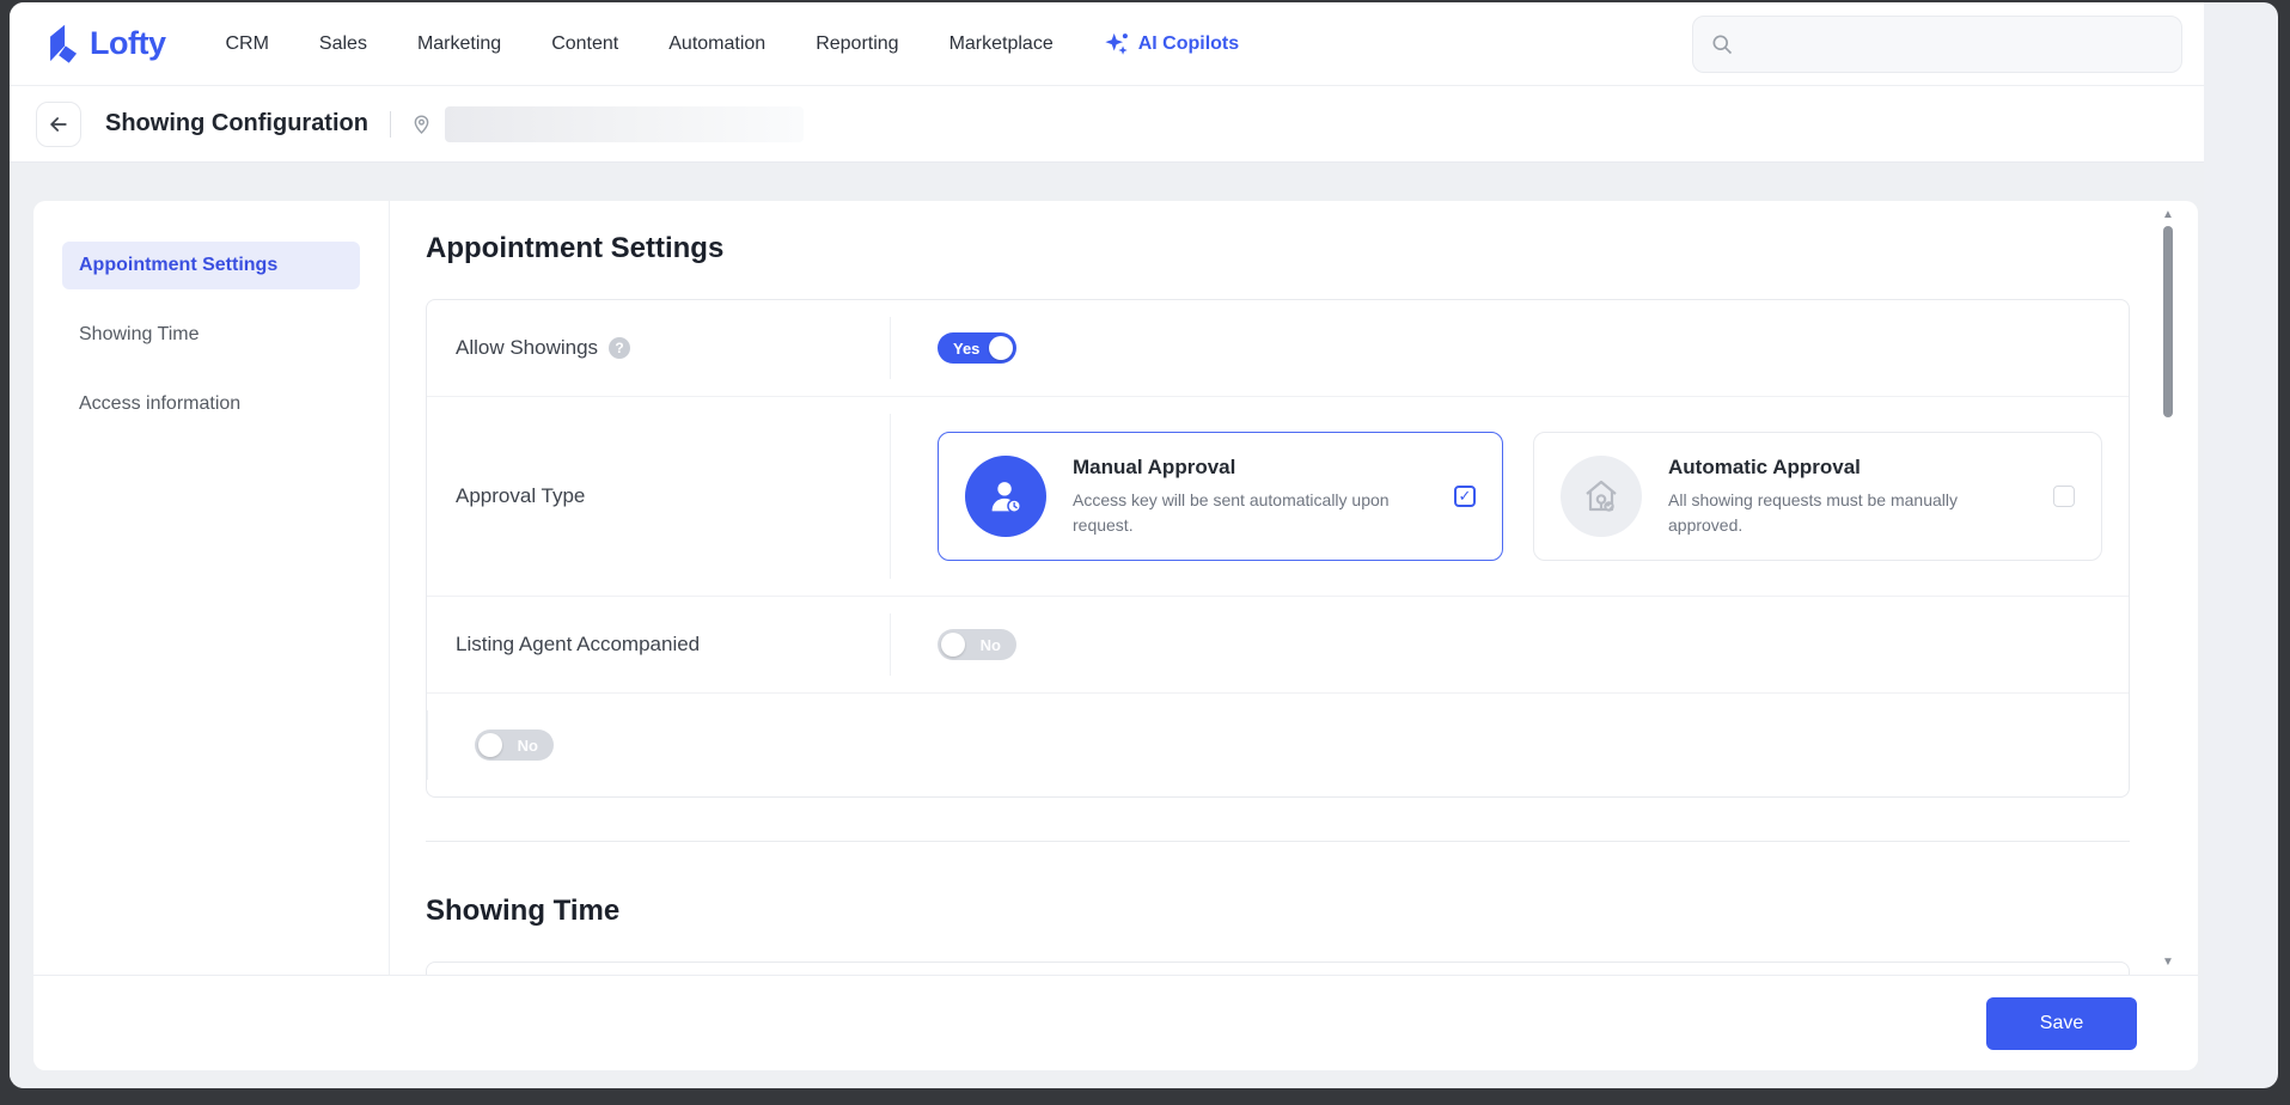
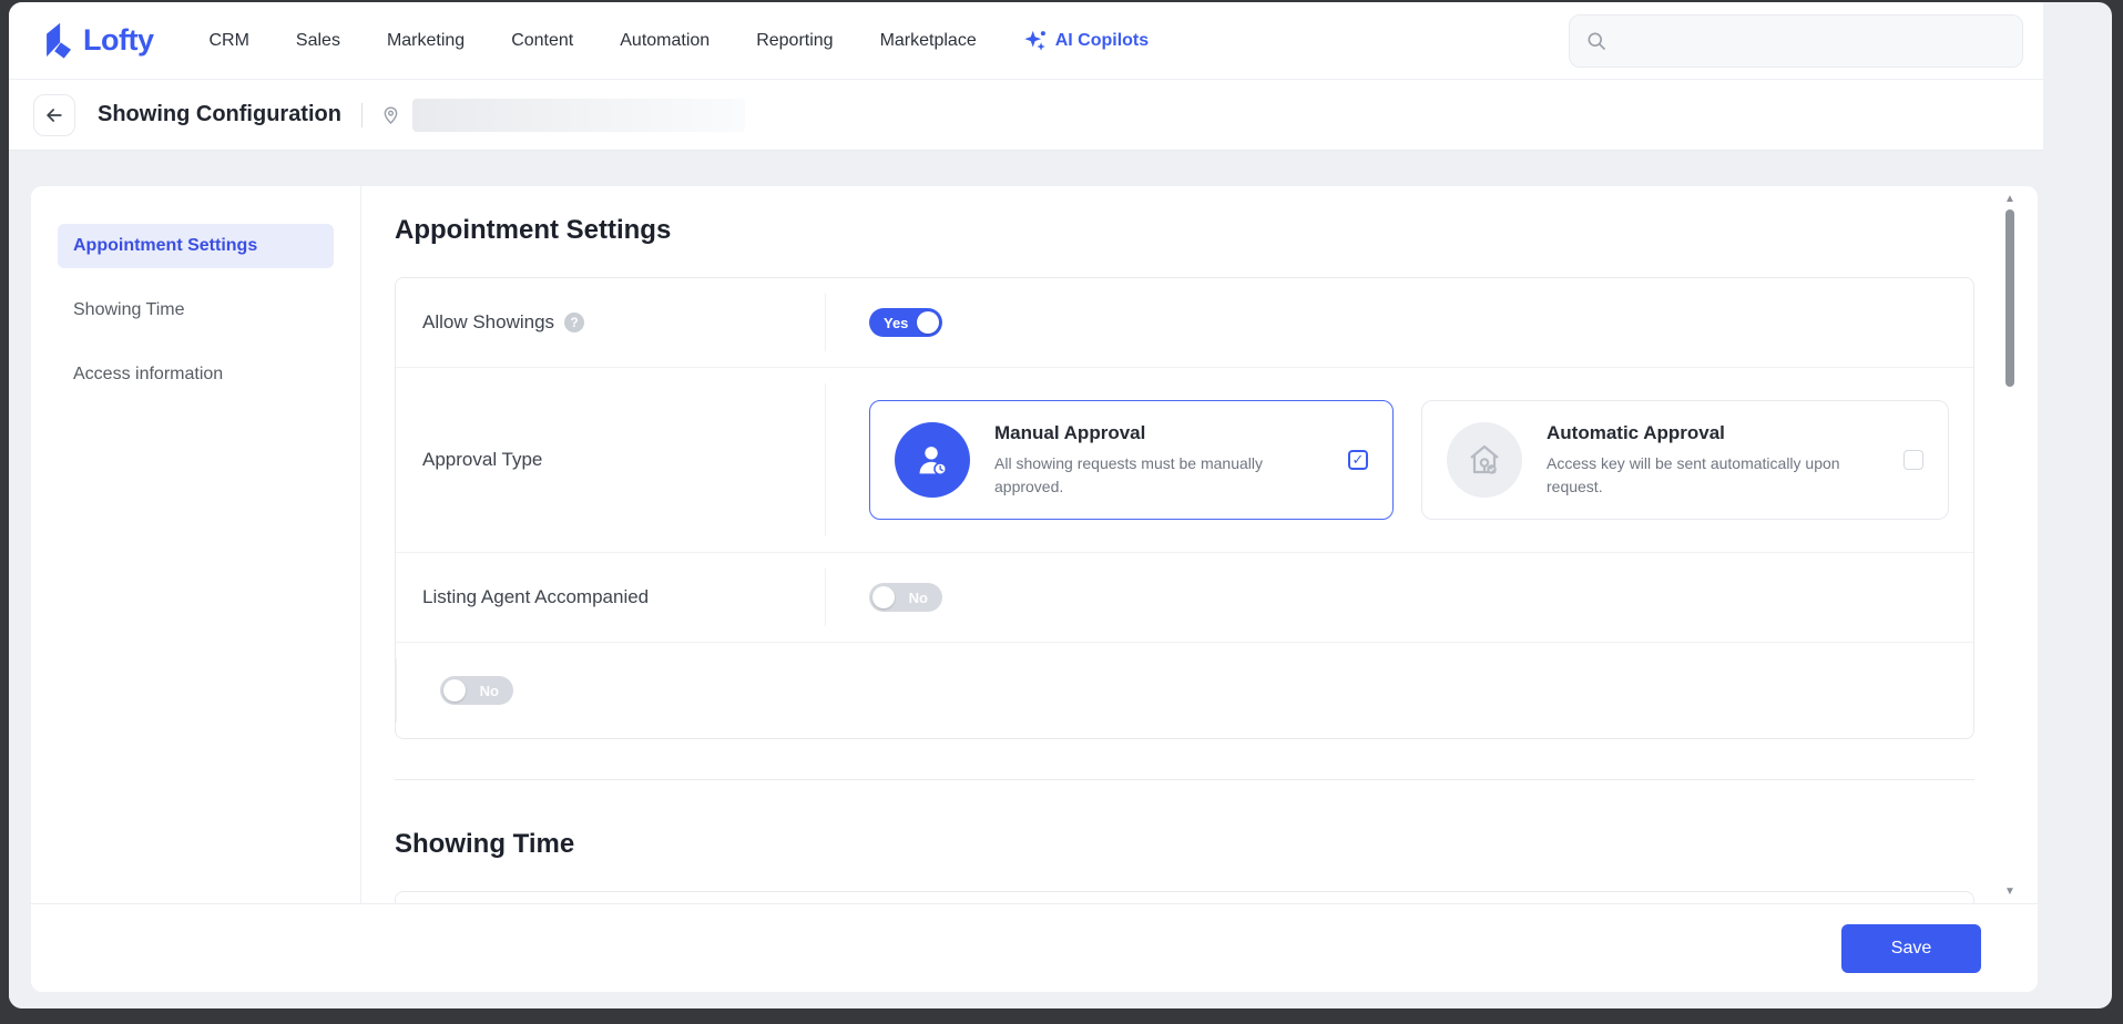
  Lofty
  CRM
  Sales
  Marketing
  Content
  Automation
  Reporting
  Marketplace
  AI Copilots
  Showing Configuration
  Appointment Settings
  Showing Time
  Access information
  Appointment Settings
  Allow Showings
  ?
  Yes
  Approval Type
  Manual Approval
- Access key will be sent automatically upon request.
+ All showing requests must be manually approved.
  ✓
  Automatic Approval
- All showing requests must be manually approved.
+ Access key will be sent automatically upon request.
  Listing Agent Accompanied
  No
  No
  Showing Time
  ▲
  ▼
  Save
